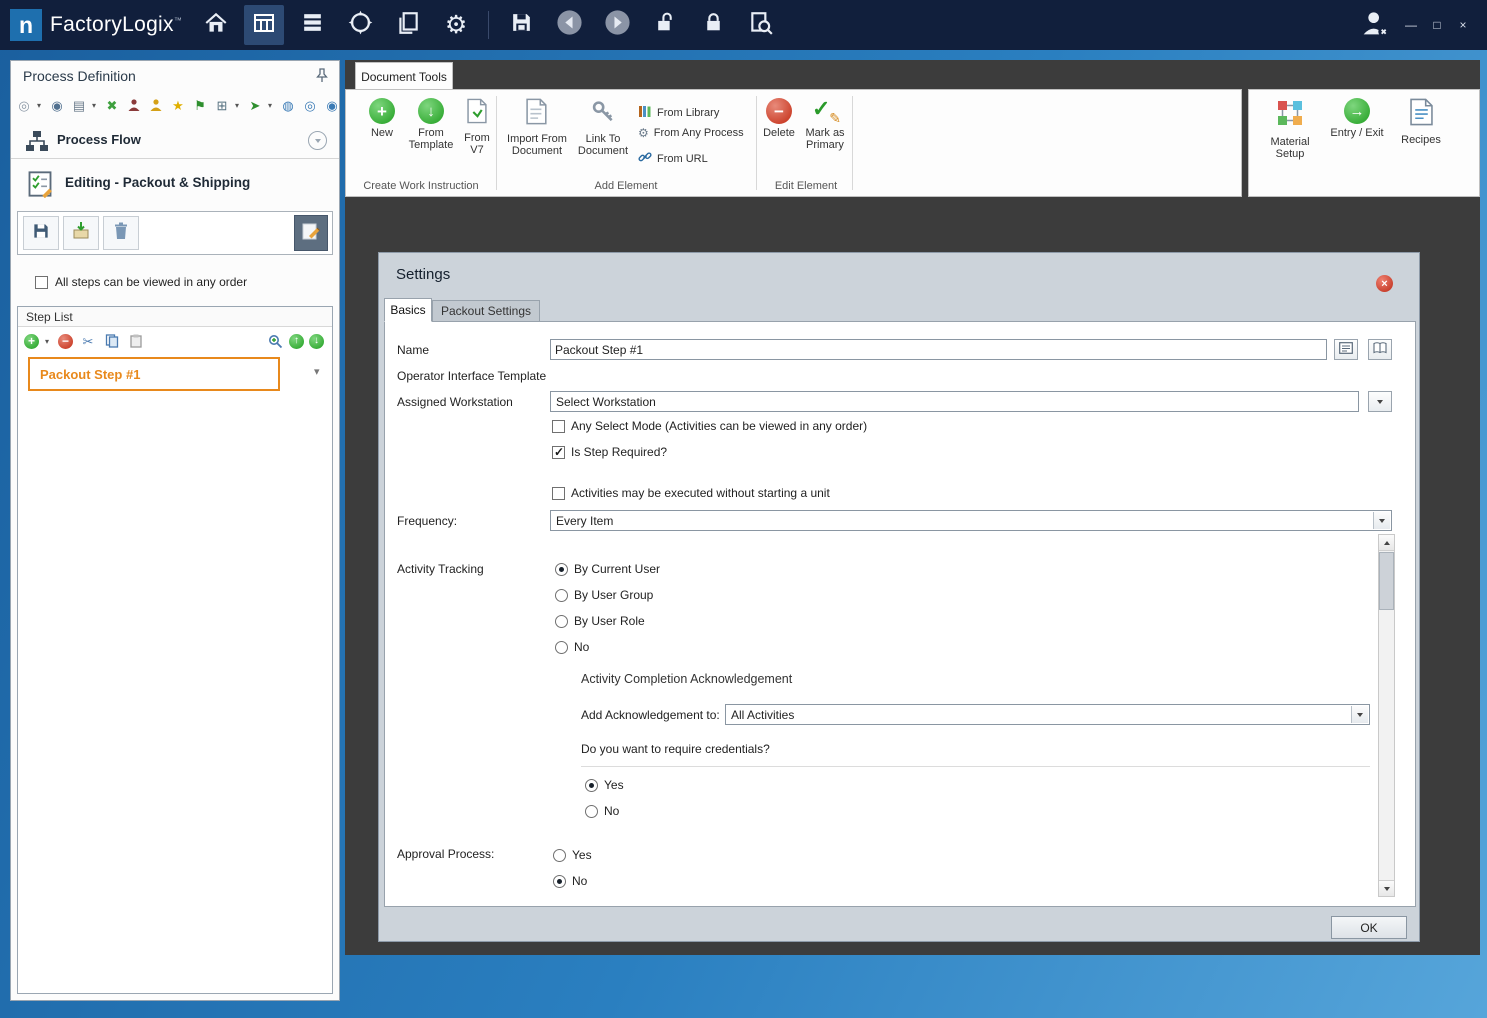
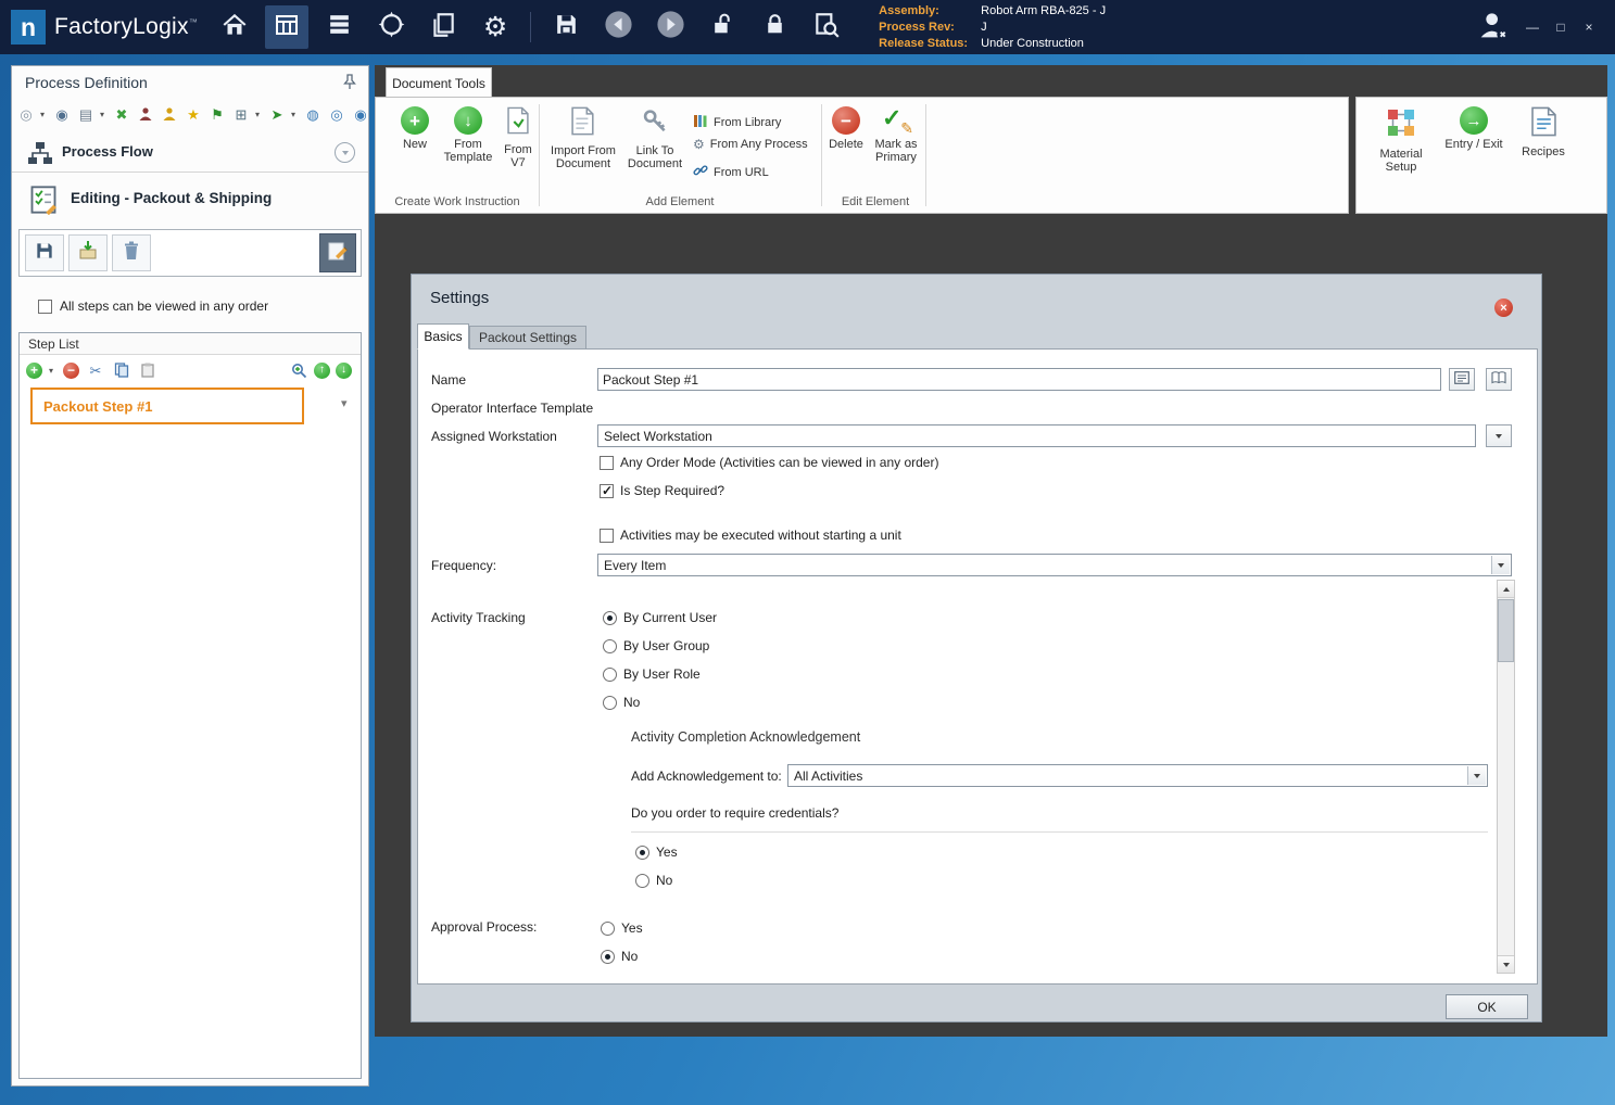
  n
  FactoryLogix™
  ⚙
+ Assembly:
+ Robot Arm RBA-825 - J
+ Process Rev:
+ J
+ Release Status:
+ Under Construction
  —
  □
  ×
  Process Definition
  ◎
  ▾
  ◉
  ▤
  ▾
  ✖
  ★
  ⚑
  ⊞
  ▾
  ➤
  ▾
  ◍
  ◎
  ◉
  Process Flow
  Editing - Packout & Shipping
  All steps can be viewed in any order
  Step List
  +
  ▾
  −
  ✂
  ↑
  ↓
  Packout Step #1
  ▾
  Document Tools
  +
  New
  ↓
  From Template
  From V7
  Create Work Instruction
  Import From Document
  Link To Document
  From Library
  ⚙
  From Any Process
  From URL
  Add Element
  −
  Delete
  ✓
  ✎
  Mark as Primary
  Edit Element
  Material Setup
  →
  Entry / Exit
  Recipes
  Settings
  ×
  Basics
  Packout Settings
  Name
  Packout Step #1
  Operator Interface Template
  Assigned Workstation
  Select Workstation
- Any Select Mode (Activities can be viewed in any order)
+ Any Order Mode (Activities can be viewed in any order)
  Is Step Required?
  Activities may be executed without starting a unit
  Frequency:
  Every Item
  Activity Tracking
  By Current User
  By User Group
  By User Role
  No
  Activity Completion Acknowledgement
  Add Acknowledgement to:
  All Activities
- Do you want to require credentials?
+ Do you order to require credentials?
  Yes
  No
  Approval Process:
  Yes
  No
  OK
